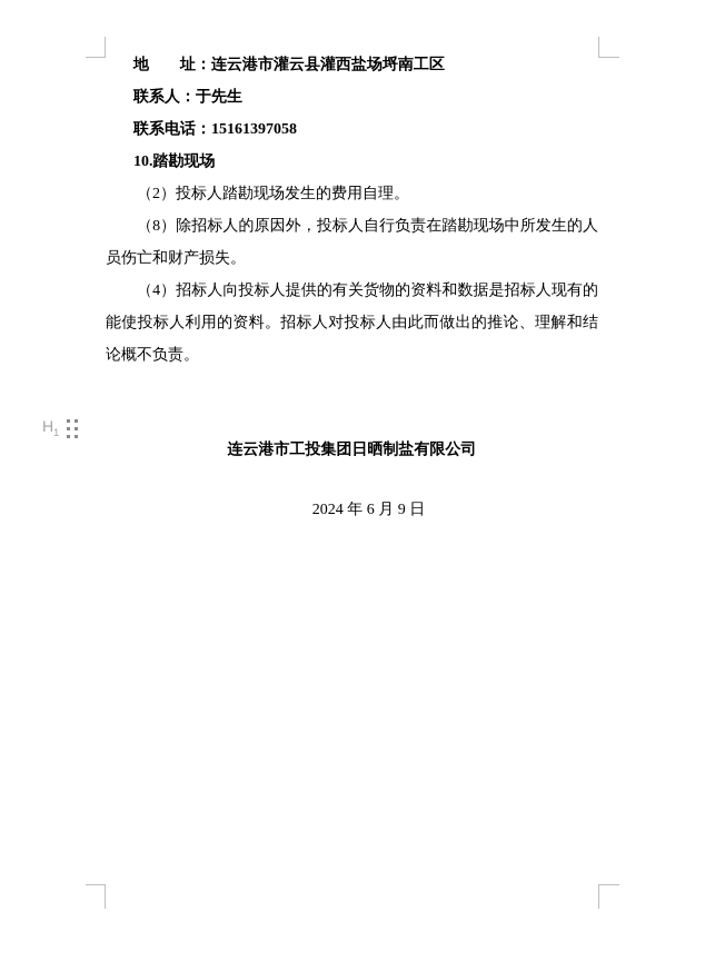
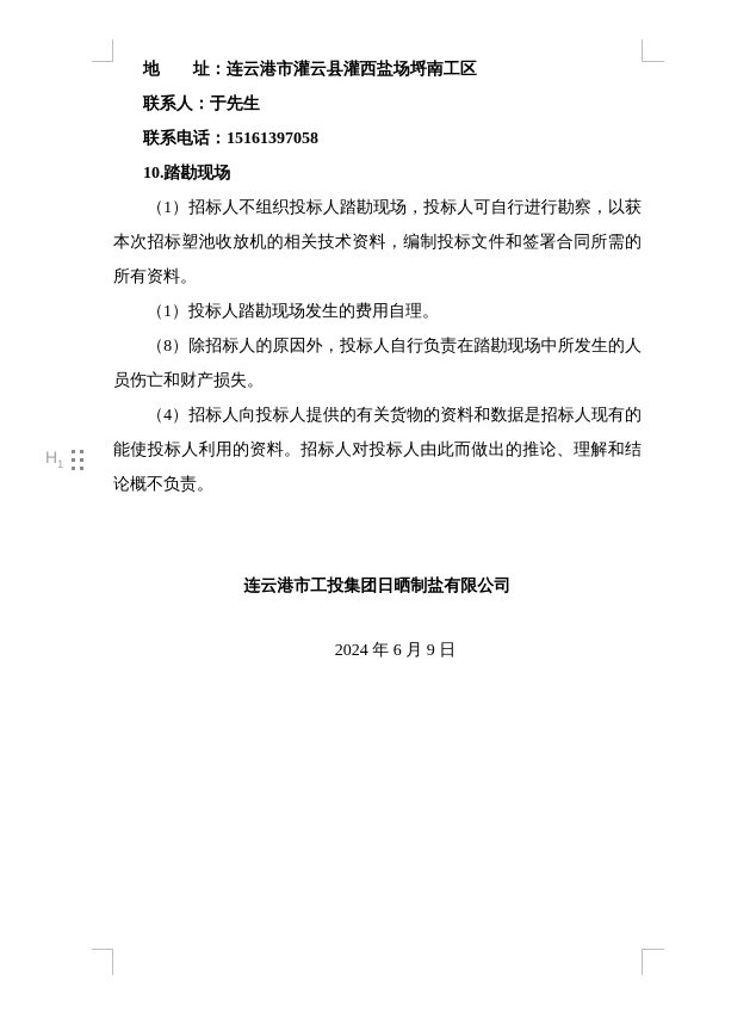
  H1
  地 址：连云港市灌云县灌西盐场埒南工区
  联系人：于先生
  联系电话：15161397058
  10.踏勘现场
+ （1）招标人不组织投标人踏勘现场，投标人可自行进行勘察，以获本次招标塑池收放机的相关技术资料，编制投标文件和签署合同所需的所有资料。
- （2）投标人踏勘现场发生的费用自理。
+ （1）投标人踏勘现场发生的费用自理。
  （8）除招标人的原因外，投标人自行负责在踏勘现场中所发生的人员伤亡和财产损失。
  （4）招标人向投标人提供的有关货物的资料和数据是招标人现有的能使投标人利用的资料。招标人对投标人由此而做出的推论、理解和结论概不负责。
  连云港市工投集团日晒制盐有限公司
  2024 年 6 月 9 日
